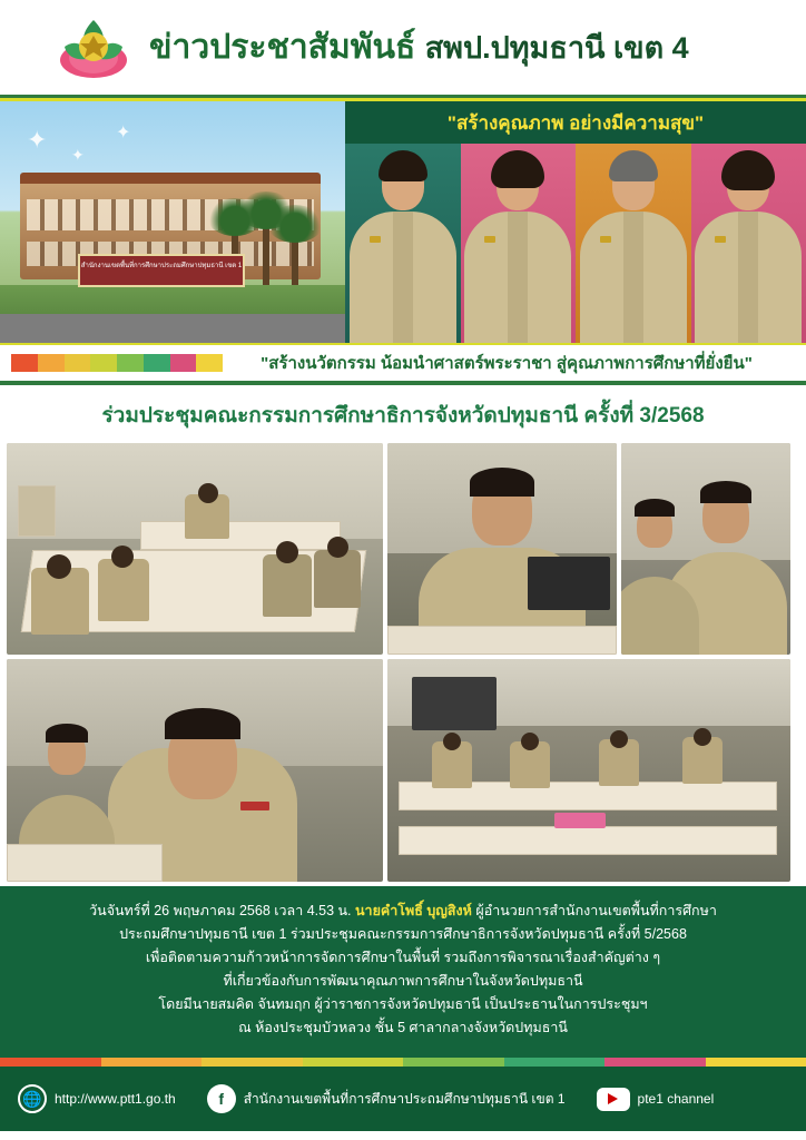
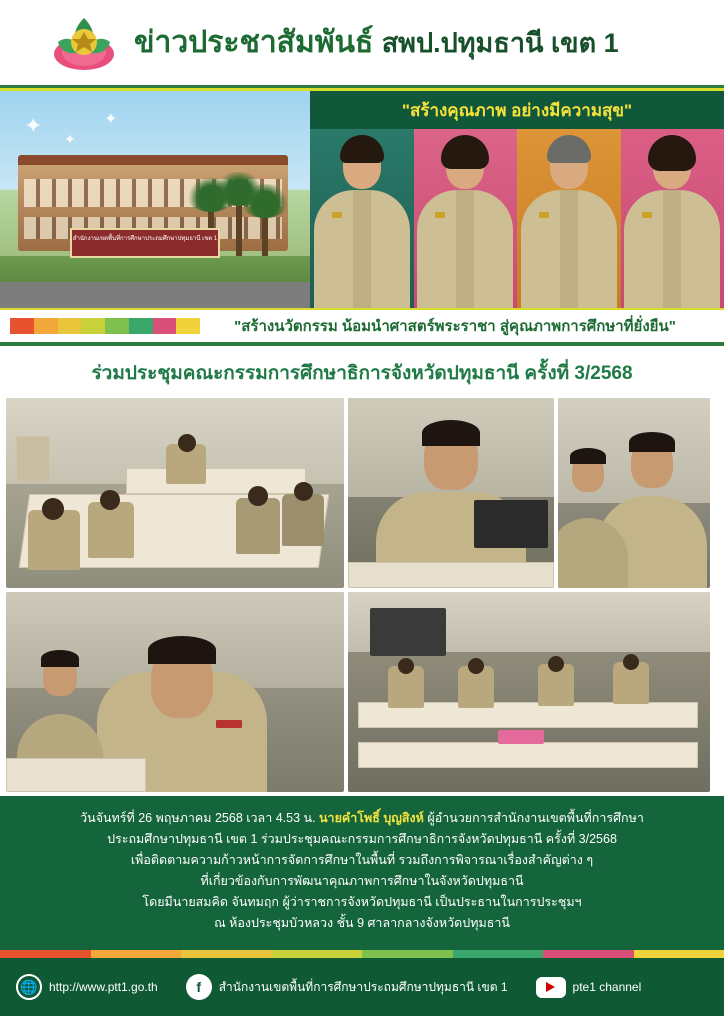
- ข่าวประชาสัมพันธ์ สพป.ปทุมธานี เขต 4
+ ข่าวประชาสัมพันธ์ สพป.ปทุมธานี เขต 1
  ✦
  ✦
  ✦
  "สร้างคุณภาพ อย่างมีความสุข"
  "สร้างนวัตกรรม น้อมนำศาสตร์พระราชา สู่คุณภาพการศึกษาที่ยั่งยืน"
  ร่วมประชุมคณะกรรมการศึกษาธิการจังหวัดปทุมธานี ครั้งที่ 3/2568
  วันจันทร์ที่ 26 พฤษภาคม 2568 เวลา 4.53 น. นายคำโพธิ์ บุญสิงห์ ผู้อำนวยการสำนักงานเขตพื้นที่การศึกษา
- ประถมศึกษาปทุมธานี เขต 1 ร่วมประชุมคณะกรรมการศึกษาธิการจังหวัดปทุมธานี ครั้งที่ 5/2568
+ ประถมศึกษาปทุมธานี เขต 1 ร่วมประชุมคณะกรรมการศึกษาธิการจังหวัดปทุมธานี ครั้งที่ 3/2568
  เพื่อติดตามความก้าวหน้าการจัดการศึกษาในพื้นที่ รวมถึงการพิจารณาเรื่องสำคัญต่าง ๆ
  ที่เกี่ยวข้องกับการพัฒนาคุณภาพการศึกษาในจังหวัดปทุมธานี
  โดยมีนายสมคิด จันทมฤก ผู้ว่าราชการจังหวัดปทุมธานี เป็นประธานในการประชุมฯ
- ณ ห้องประชุมบัวหลวง ชั้น 5 ศาลากลางจังหวัดปทุมธานี
+ ณ ห้องประชุมบัวหลวง ชั้น 9 ศาลากลางจังหวัดปทุมธานี
  🌐
  http://www.ptt1.go.th
  f
  สำนักงานเขตพื้นที่การศึกษาประถมศึกษาปทุมธานี เขต 1
  pte1 channel
